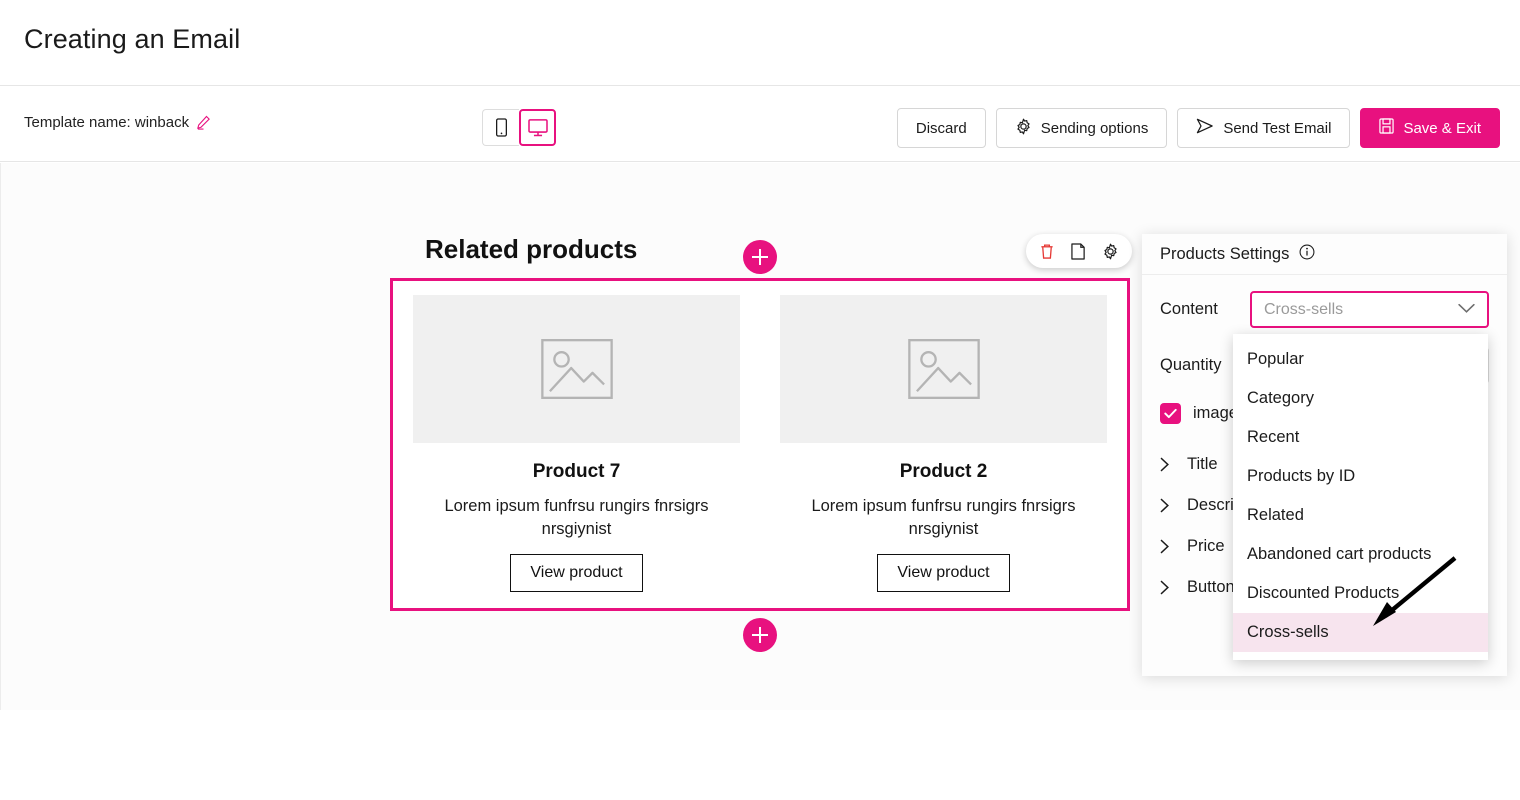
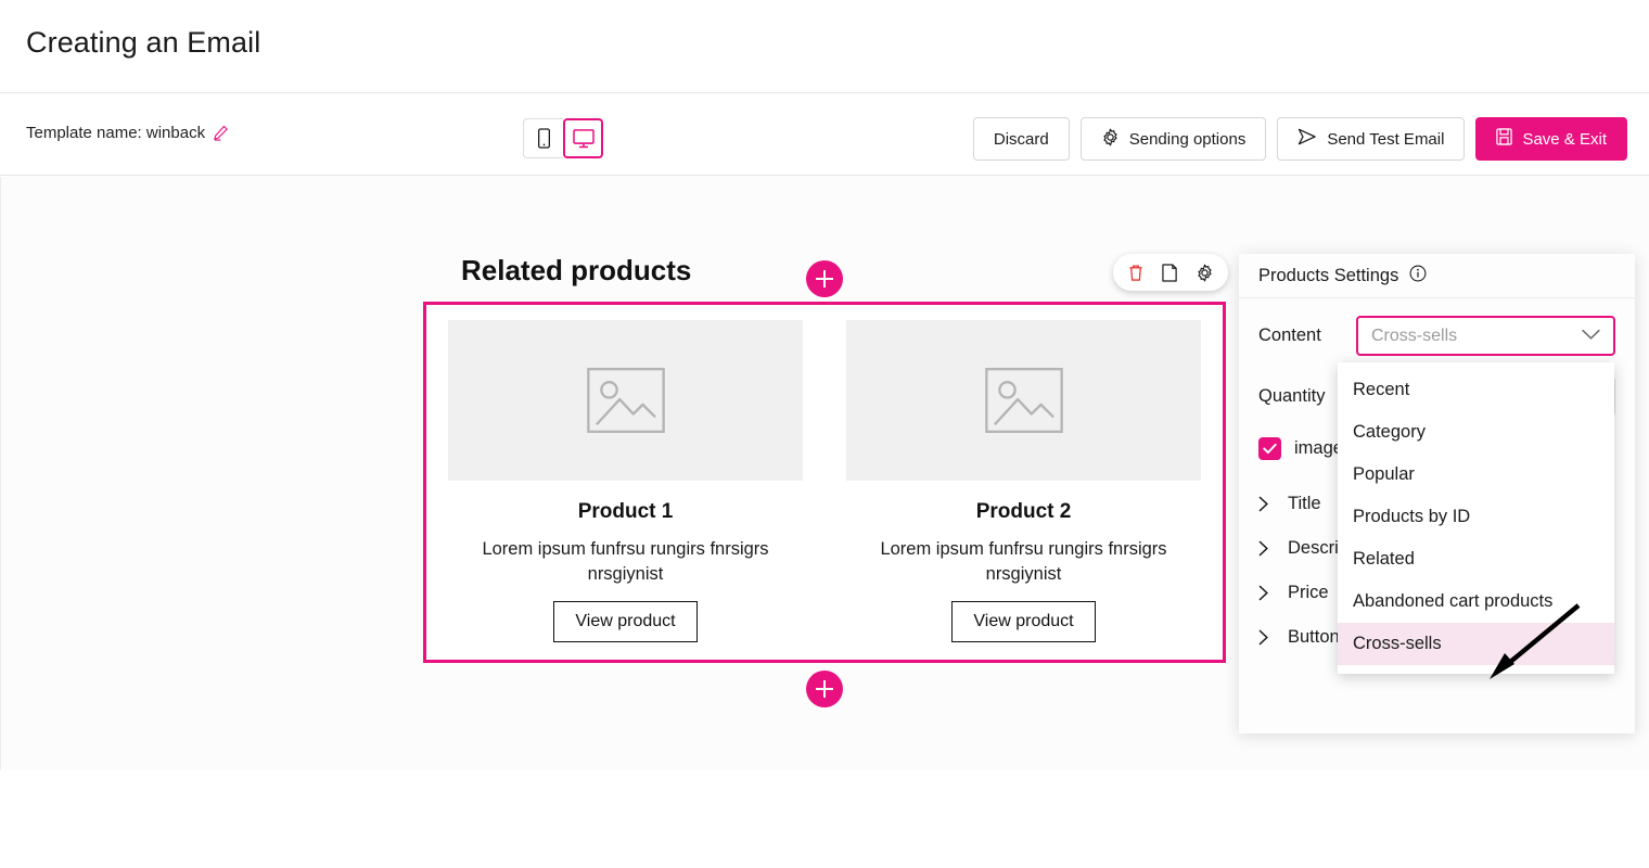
  Creating an Email
  Template name: winback
  Discard
  Sending options
  Send Test Email
  Save & Exit
  Related products
- Product 7
+ Product 1
  Lorem ipsum funfrsu rungirs fnrsigrs nrsgiynist
  View product
  Product 2
  Lorem ipsum funfrsu rungirs fnrsigrs nrsgiynist
  View product
  Products Settings
  Content
  Cross-sells
  Quantity
  imag
  Title
  Price
  Button
- Popular
+ Recent
  Category
- Recent
+ Popular
  Products by ID
  Related
  Abandoned cart products
- Discounted Products
  Cross-sells
